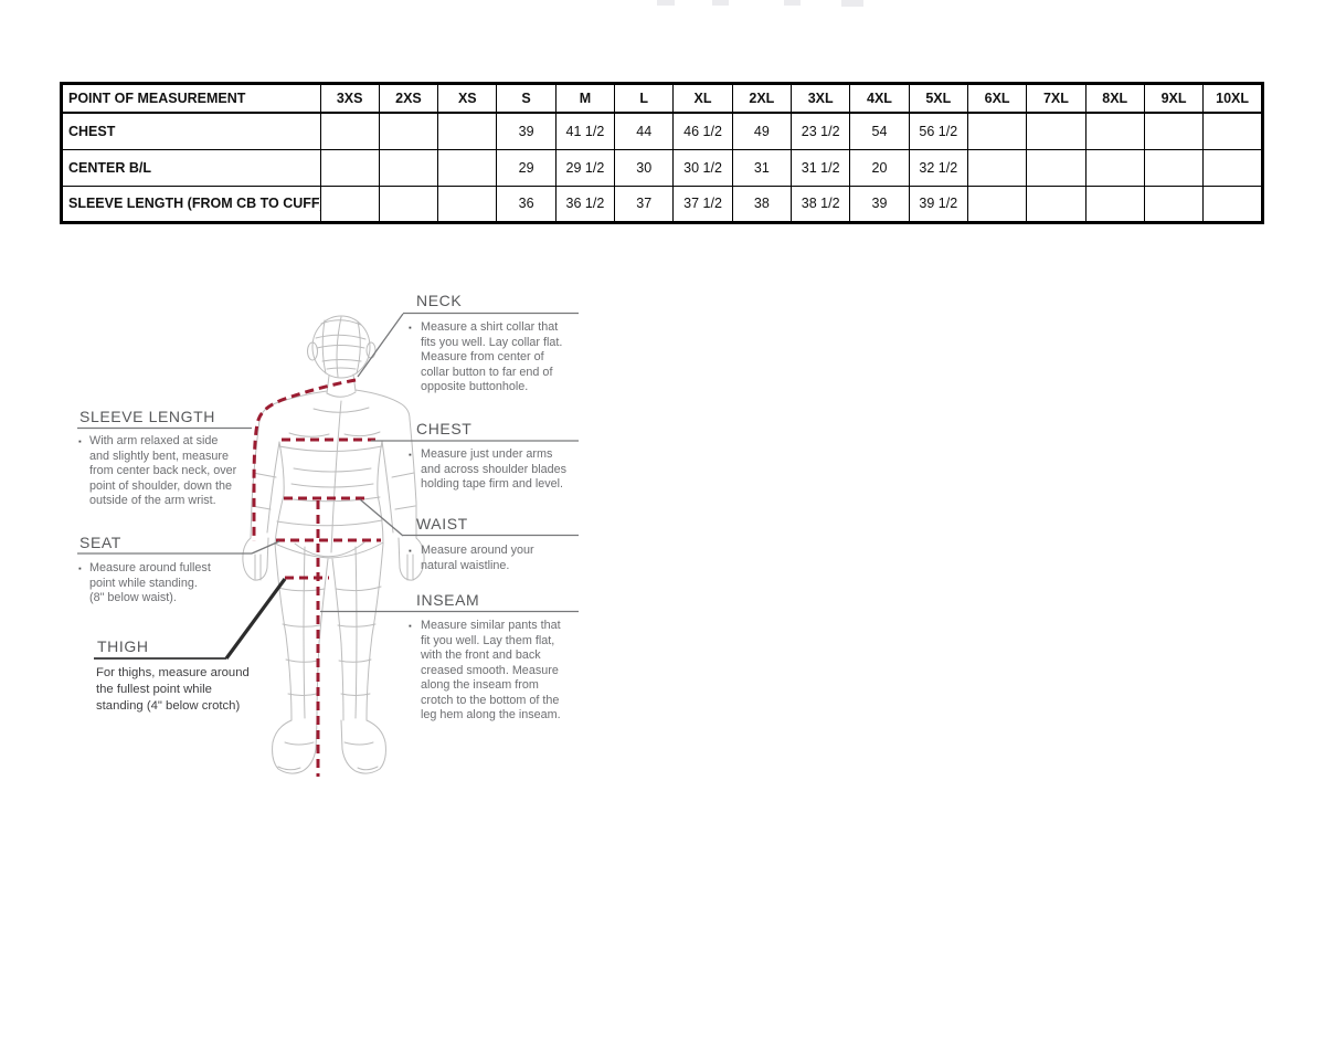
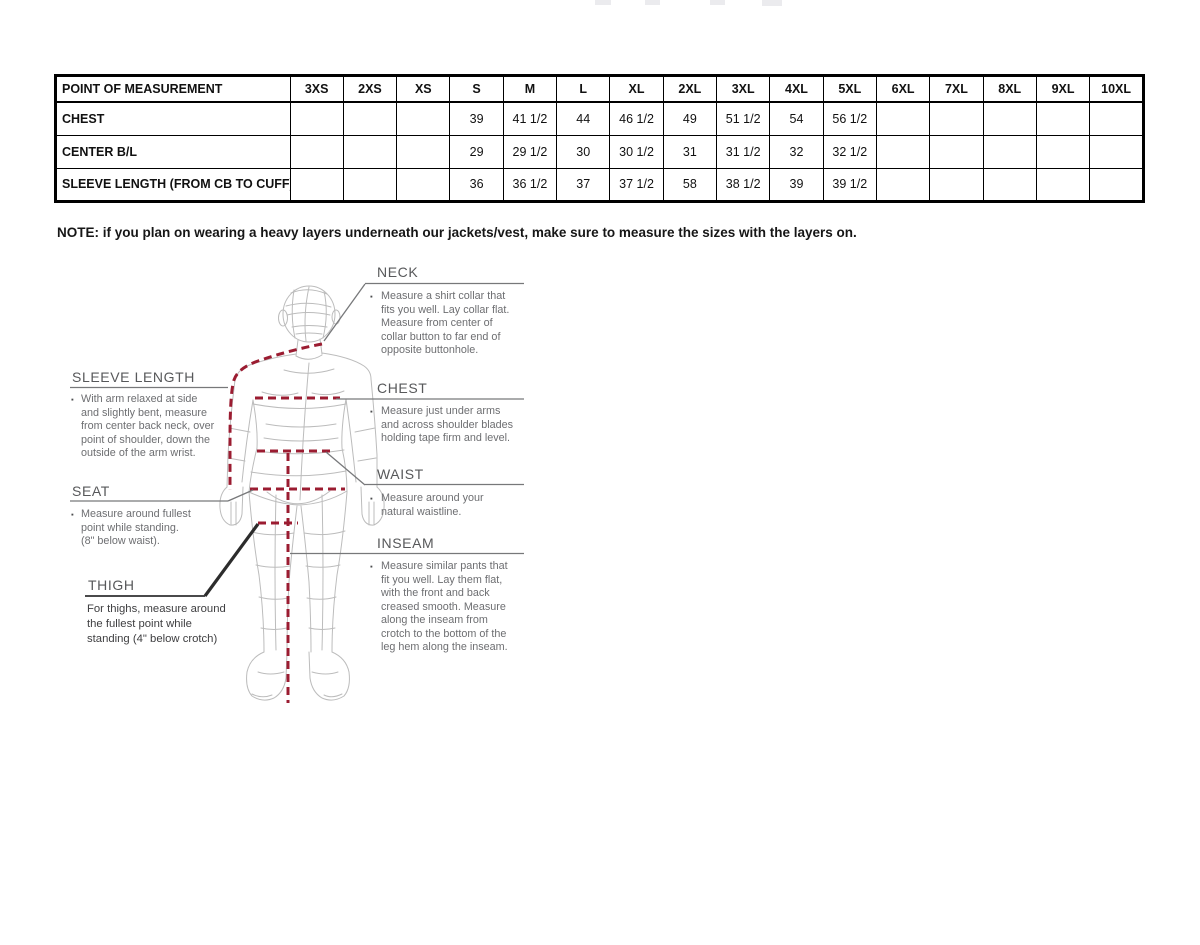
  POINT OF MEASUREMENT	3XS	2XS	XS	S	M	L	XL	2XL	3XL	4XL	5XL	6XL	7XL	8XL	9XL	10XL
- CHEST				39	41 1/2	44	46 1/2	49	23 1/2	54	56 1/2
+ CHEST				39	41 1/2	44	46 1/2	49	51 1/2	54	56 1/2
- CENTER B/L				29	29 1/2	30	30 1/2	31	31 1/2	20	32 1/2
+ CENTER B/L				29	29 1/2	30	30 1/2	31	31 1/2	32	32 1/2
- SLEEVE LENGTH (FROM CB TO CUFF				36	36 1/2	37	37 1/2	38	38 1/2	39	39 1/2
+ SLEEVE LENGTH (FROM CB TO CUFF				36	36 1/2	37	37 1/2	58	38 1/2	39	39 1/2
+ NOTE: if you plan on wearing a heavy layers underneath our jackets/vest, make sure to measure the sizes with the layers on.
  NECK
  ▪
  Measure a shirt collar that
  fits you well. Lay collar flat.
  Measure from center of
  collar button to far end of
  opposite buttonhole.
  CHEST
  ▪
  Measure just under arms
  and across shoulder blades
  holding tape firm and level.
  WAIST
  ▪
  Measure around your
  natural waistline.
  INSEAM
  ▪
  Measure similar pants that
  fit you well. Lay them flat,
  with the front and back
  creased smooth. Measure
  along the inseam from
  crotch to the bottom of the
  leg hem along the inseam.
  SLEEVE LENGTH
  ▪
  With arm relaxed at side
  and slightly bent, measure
  from center back neck, over
  point of shoulder, down the
  outside of the arm wrist.
  SEAT
  ▪
  Measure around fullest
  point while standing.
  (8" below waist).
  THIGH
  For thighs, measure around
  the fullest point while
  standing (4" below crotch)
